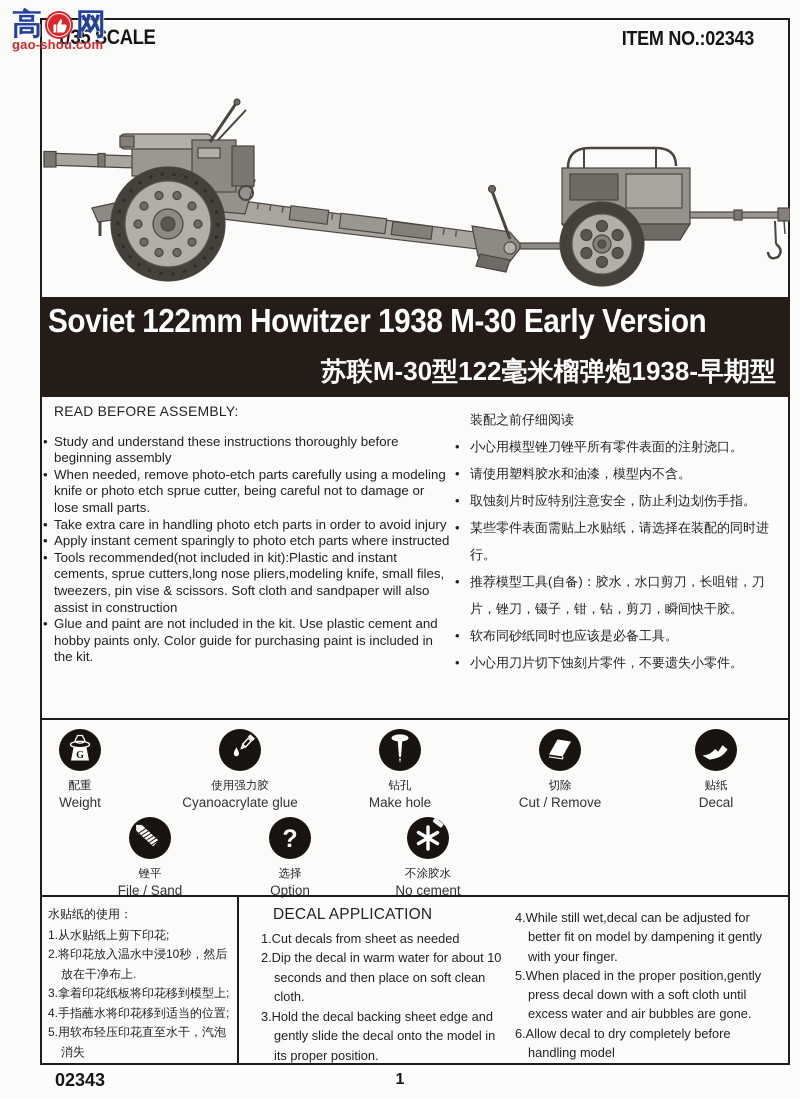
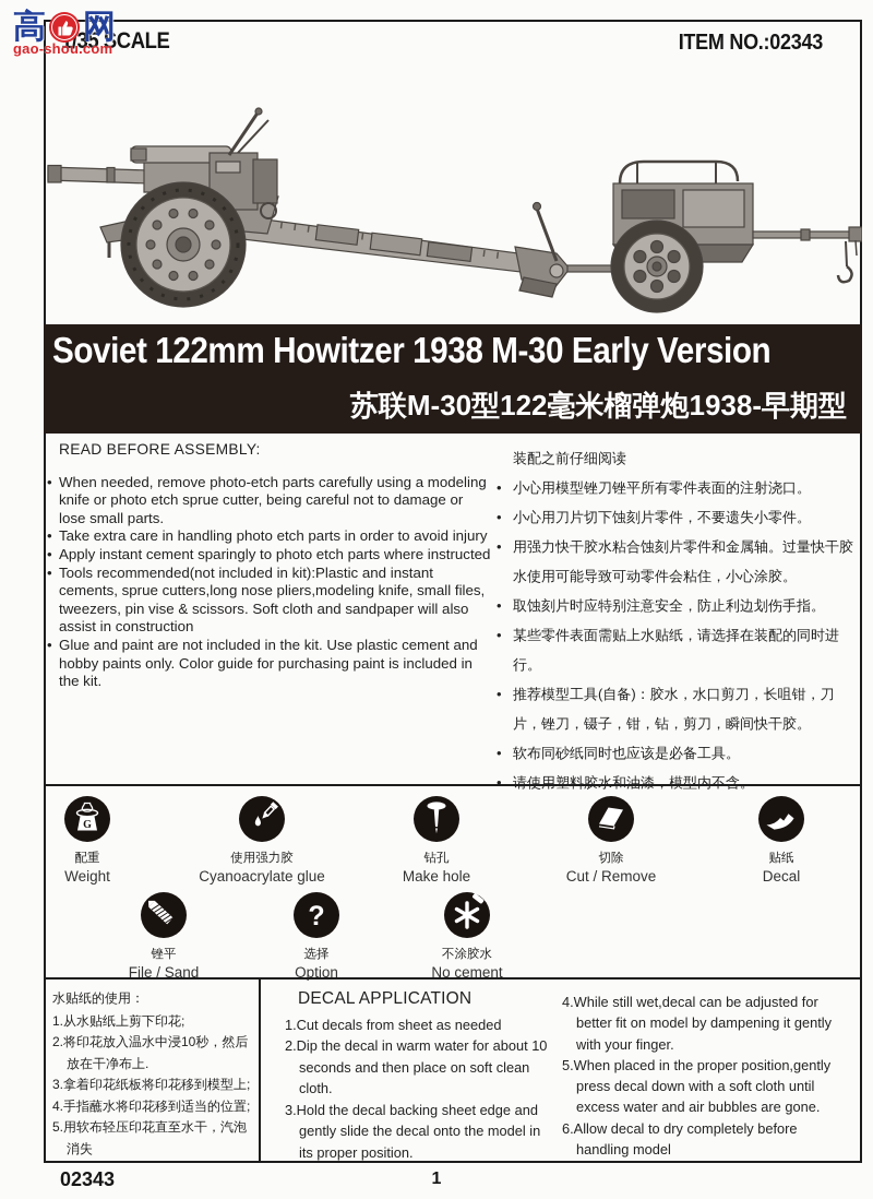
  /35 SCALE
  ITEM NO.:02343
  高
  网
  gao-shou.com
  Soviet 122mm Howitzer 1938 M-30 Early Version
  苏联M-30型122毫米榴弹炮1938-早期型
  READ BEFORE ASSEMBLY:
- Study and understand these instructions thoroughly before beginning assembly
  When needed, remove photo-etch parts carefully using a modeling knife or photo etch sprue cutter, being careful not to damage or lose small parts.
  Take extra care in handling photo etch parts in order to avoid injury
  Apply instant cement sparingly to photo etch parts where instructed
  Tools recommended(not included in kit):Plastic and instant cements, sprue cutters,long nose pliers,modeling knife, small files, tweezers, pin vise & scissors. Soft cloth and sandpaper will also assist in construction
  Glue and paint are not included in the kit. Use plastic cement and hobby paints only. Color guide for purchasing paint is included in the kit.
  装配之前仔细阅读
  小心用模型锉刀锉平所有零件表面的注射浇口。
- 请使用塑料胶水和油漆，模型内不含。
+ 小心用刀片切下蚀刻片零件，不要遗失小零件。
+ 用强力快干胶水粘合蚀刻片零件和金属轴。过量快干胶水使用可能导致可动零件会粘住，小心涂胶。
  取蚀刻片时应特别注意安全，防止利边划伤手指。
  某些零件表面需贴上水贴纸，请选择在装配的同时进行。
  推荐模型工具(自备)：胶水，水口剪刀，长咀钳，刀片，锉刀，镊子，钳，钻，剪刀，瞬间快干胶。
  软布同砂纸同时也应该是必备工具。
- 小心用刀片切下蚀刻片零件，不要遗失小零件。
+ 请使用塑料胶水和油漆，模型内不含。
  G
  配重
  Weight
  使用强力胶
  Cyanoacrylate glue
  钻孔
  Make hole
  切除
  Cut / Remove
  贴纸
  Decal
  锉平
  File / Sand
  ?
  选择
  Option
  不涂胶水
  No cement
  水贴纸的使用：
  1.从水贴纸上剪下印花;
  2.将印花放入温水中浸10秒，然后 放在干净布上.
  3.拿着印花纸板将印花移到模型上;
  4.手指蘸水将印花移到适当的位置;
  5.用软布轻压印花直至水干，汽泡消失
  DECAL APPLICATION
  1.Cut decals from sheet as needed
  2.Dip the decal in warm water for about 10 seconds and then place on soft clean cloth.
  3.Hold the decal backing sheet edge and gently slide the decal onto the model in its proper position.
  4.While still wet,decal can be adjusted for better fit on model by dampening it gently with your finger.
  5.When placed in the proper position,gently press decal down with a soft cloth until excess water and air bubbles are gone.
  6.Allow decal to dry completely before handling model
  02343
  1
